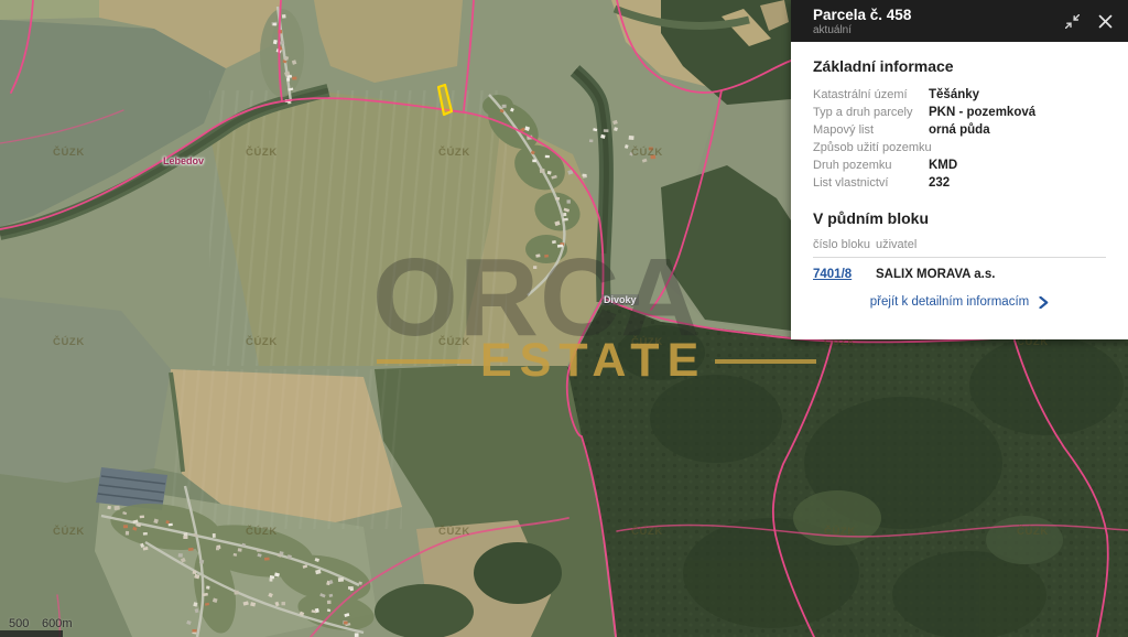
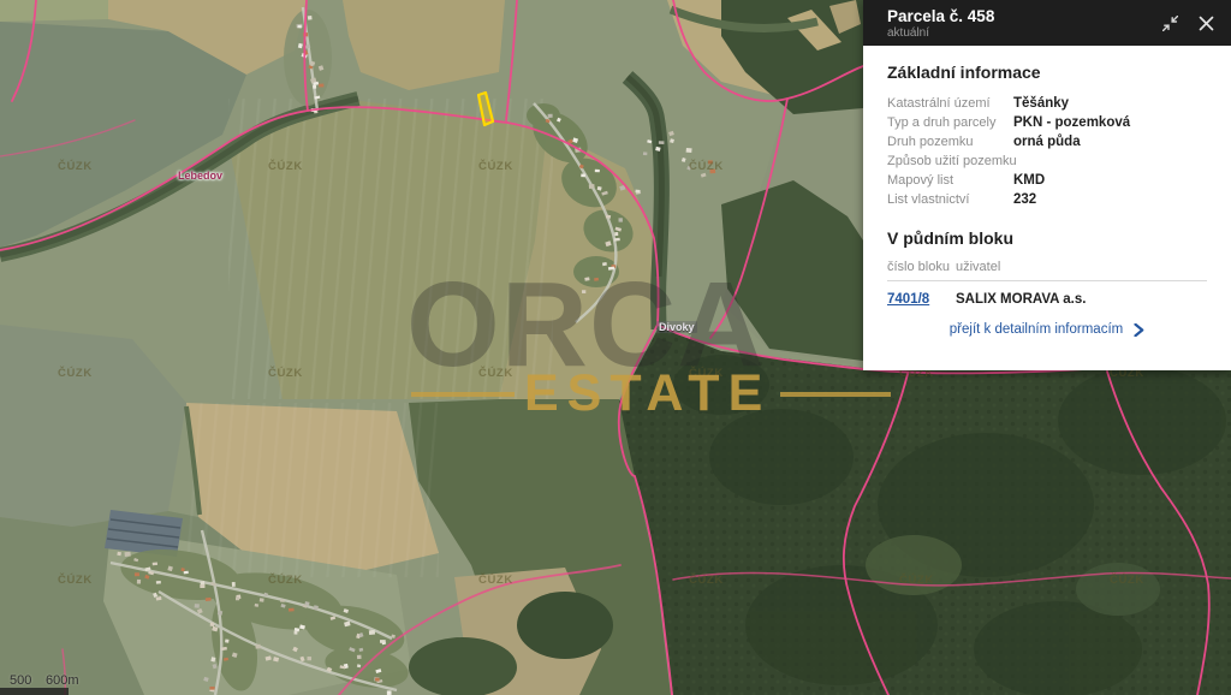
  ČÚZK
  ČÚZK
  ČÚZK
  ČÚZK
  ČÚZK
  ČÚZK
  ČÚZK
  ČÚZK
  ČÚZK
  ČÚZK
  ČÚZK
  ČÚZK
  ČÚZK
  ČÚZK
  ČÚZK
  ČÚZK
  Lebedov
  Divoky
  ORCA
  ESTATE
  500
  600m
  Parcela č. 458
  aktuální
  Základní informace
  Katastrální území
  Těšánky
  Typ a druh parcely
  PKN - pozemková
- Mapový list
+ Druh pozemku
  orná půda
  Způsob užití pozemku
- Druh pozemku
+ Mapový list
  KMD
  List vlastnictví
  232
  V půdním bloku
  číslo bloku
  uživatel
  7401/8
  SALIX MORAVA a.s.
  přejít k detailním informacím
